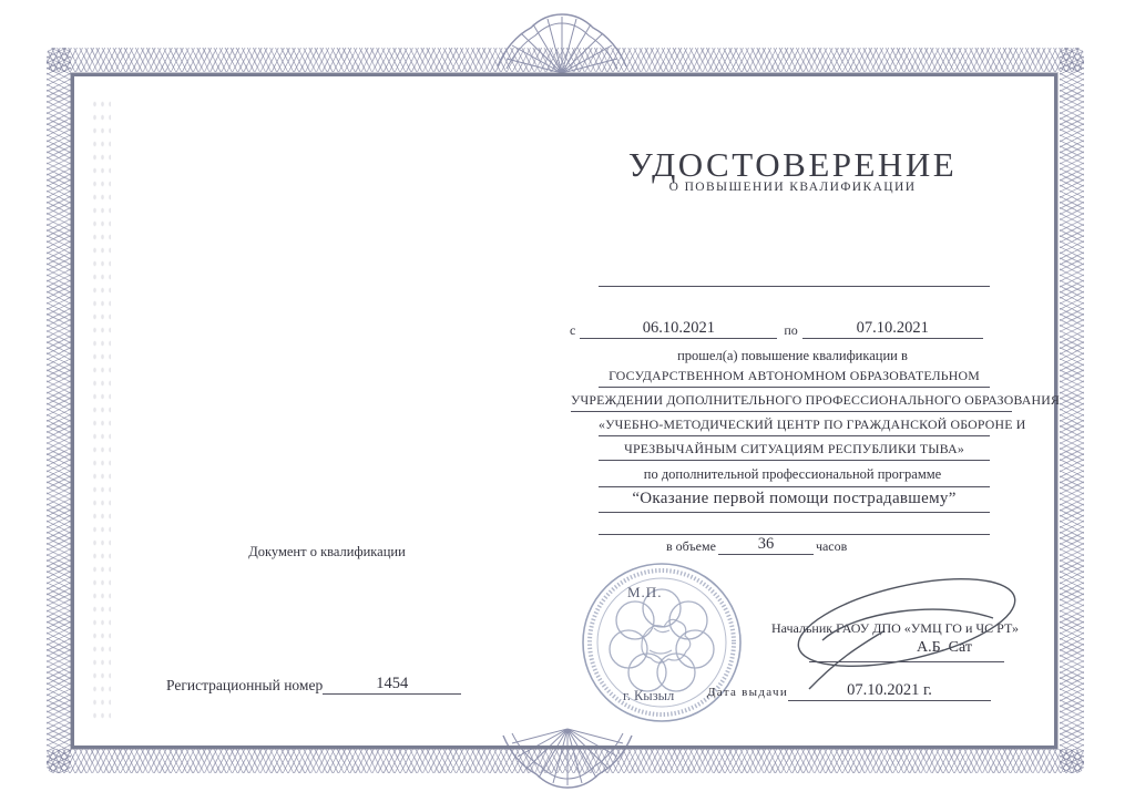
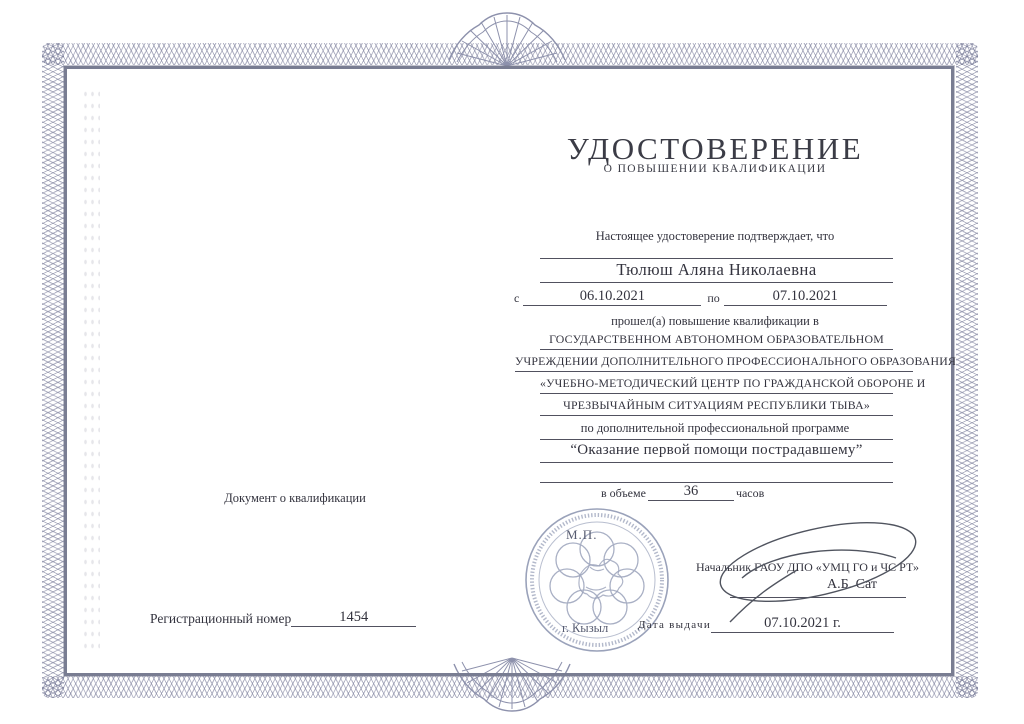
  УДОСТОВЕРЕНИЕ
  О ПОВЫШЕНИИ КВАЛИФИКАЦИИ
+ Настоящее удостоверение подтверждает, что
+ Тюлюш Аляна Николаевна
  с
  06.10.2021
  по
  07.10.2021
  прошел(а) повышение квалификации в
  ГОСУДАРСТВЕННОМ АВТОНОМНОМ ОБРАЗОВАТЕЛЬНОМ
  УЧРЕЖДЕНИИ ДОПОЛНИТЕЛЬНОГО ПРОФЕССИОНАЛЬНОГО ОБРАЗОВАНИЯ
  «УЧЕБНО-МЕТОДИЧЕСКИЙ ЦЕНТР ПО ГРАЖДАНСКОЙ ОБОРОНЕ И
  ЧРЕЗВЫЧАЙНЫМ СИТУАЦИЯМ РЕСПУБЛИКИ ТЫВА»
  по дополнительной профессиональной программе
  “Оказание первой помощи пострадавшему”
  в объеме
  36
  часов
  Документ о квалификации
  Регистрационный номер
  1454
  М.П.
  г. Кызыл
  Начальник ГАОУ ДПО «УМЦ ГО и ЧС РТ»
  А.Б.ат
  Дата выдачи
  07.10.2021 г.
